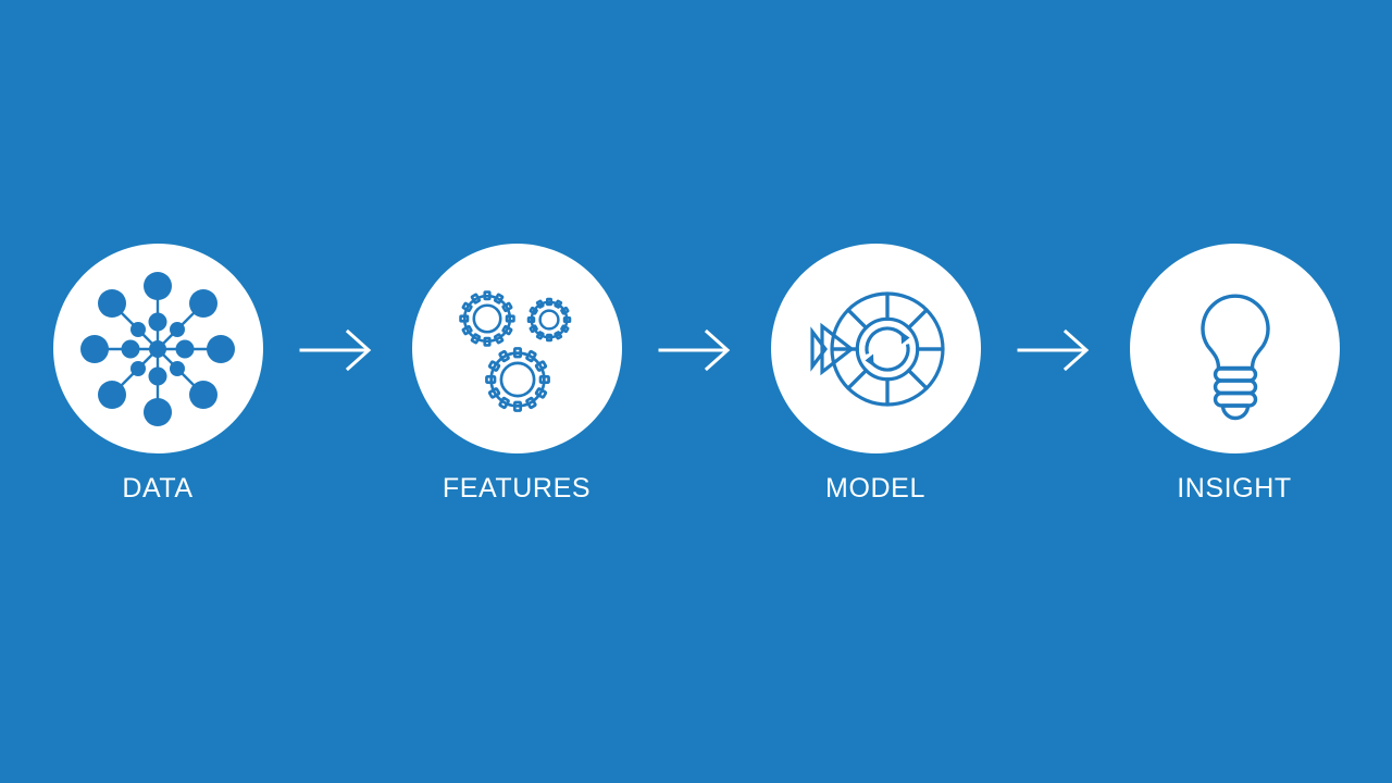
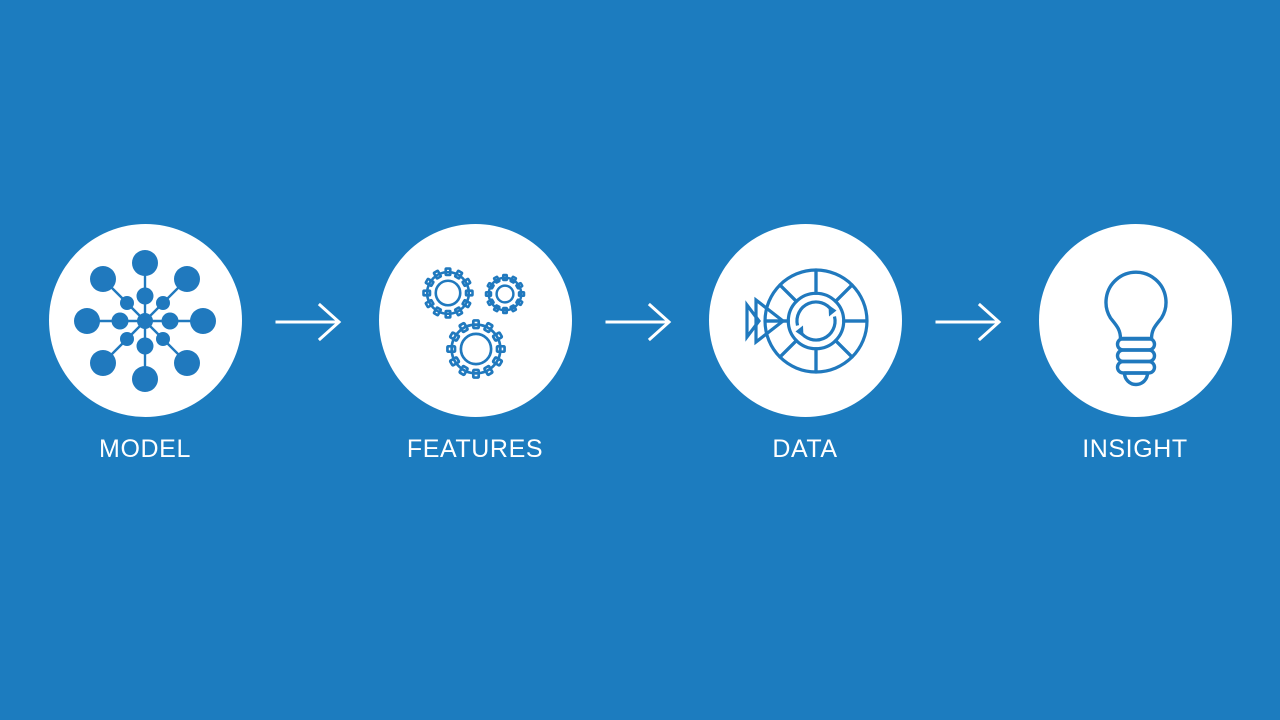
- DATA
+ MODEL
  FEATURES
- MODEL
+ DATA
  INSIGHT
